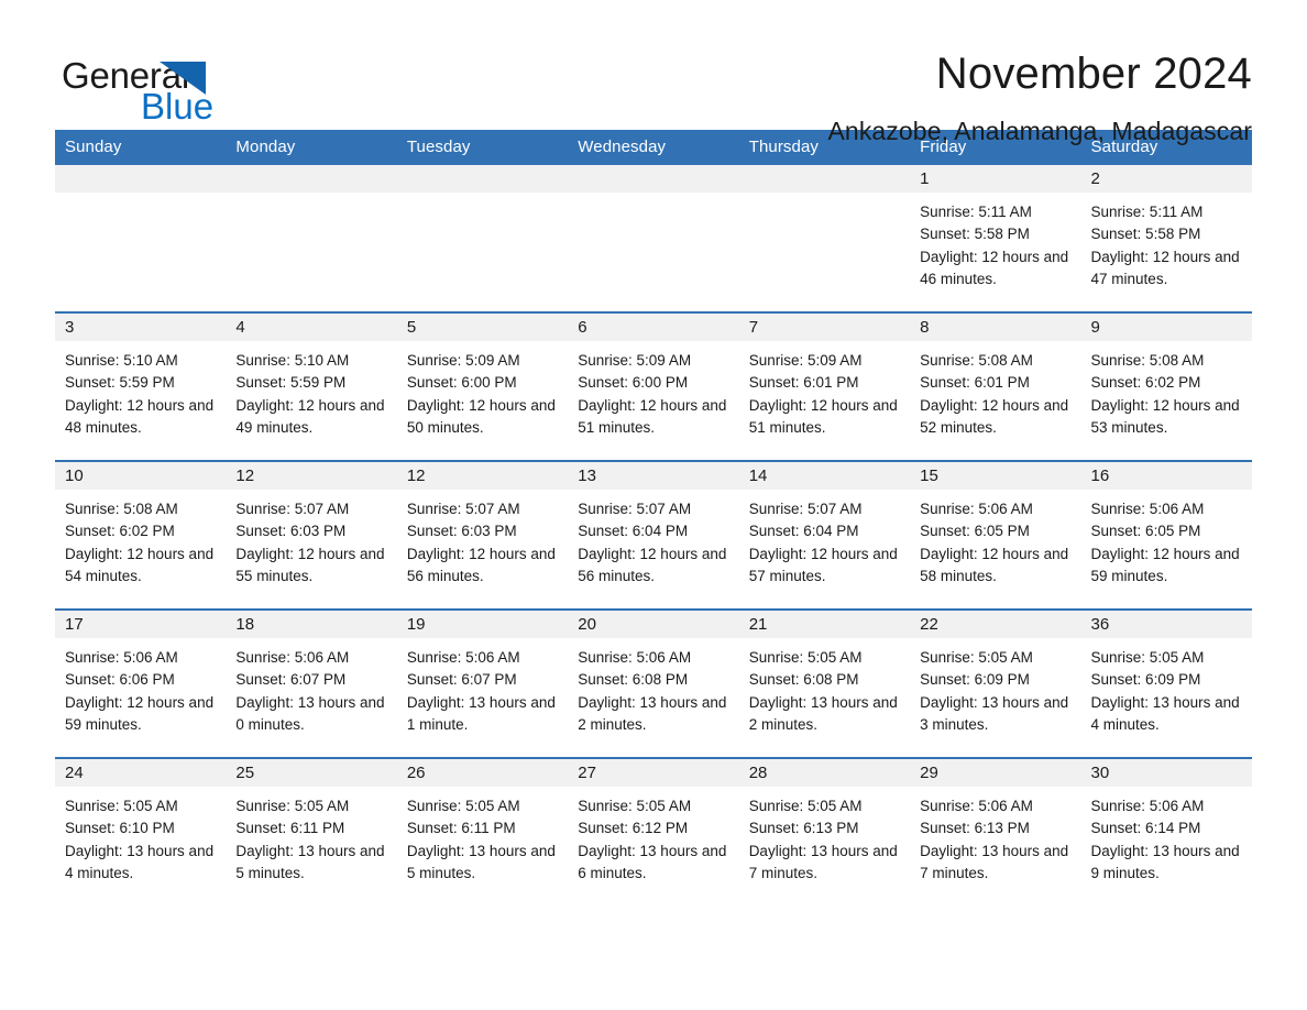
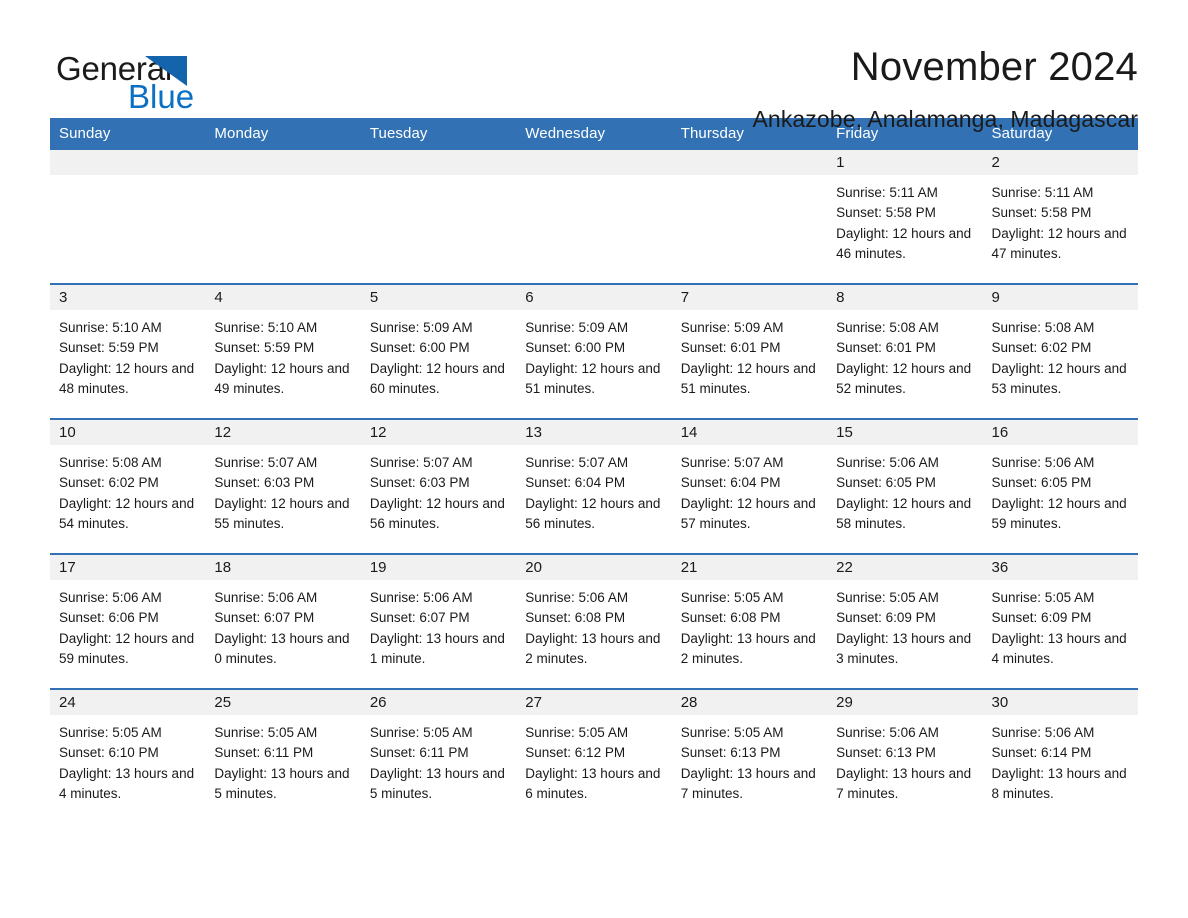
  General
  Blue
  November 2024
  Ankazobe, Analamanga, Madagascar
  Sunday	Monday	Tuesday	Wednesday	Thursday	Friday	Saturday
  					1Sunrise: 5:11 AMSunset: 5:58 PMDaylight: 12 hours and 46 minutes.	2Sunrise: 5:11 AMSunset: 5:58 PMDaylight: 12 hours and 47 minutes.
- 3Sunrise: 5:10 AMSunset: 5:59 PMDaylight: 12 hours and 48 minutes.	4Sunrise: 5:10 AMSunset: 5:59 PMDaylight: 12 hours and 49 minutes.	5Sunrise: 5:09 AMSunset: 6:00 PMDaylight: 12 hours and 50 minutes.	6Sunrise: 5:09 AMSunset: 6:00 PMDaylight: 12 hours and 51 minutes.	7Sunrise: 5:09 AMSunset: 6:01 PMDaylight: 12 hours and 51 minutes.	8Sunrise: 5:08 AMSunset: 6:01 PMDaylight: 12 hours and 52 minutes.	9Sunrise: 5:08 AMSunset: 6:02 PMDaylight: 12 hours and 53 minutes.
+ 3Sunrise: 5:10 AMSunset: 5:59 PMDaylight: 12 hours and 48 minutes.	4Sunrise: 5:10 AMSunset: 5:59 PMDaylight: 12 hours and 49 minutes.	5Sunrise: 5:09 AMSunset: 6:00 PMDaylight: 12 hours and 60 minutes.	6Sunrise: 5:09 AMSunset: 6:00 PMDaylight: 12 hours and 51 minutes.	7Sunrise: 5:09 AMSunset: 6:01 PMDaylight: 12 hours and 51 minutes.	8Sunrise: 5:08 AMSunset: 6:01 PMDaylight: 12 hours and 52 minutes.	9Sunrise: 5:08 AMSunset: 6:02 PMDaylight: 12 hours and 53 minutes.
  10Sunrise: 5:08 AMSunset: 6:02 PMDaylight: 12 hours and 54 minutes.	12Sunrise: 5:07 AMSunset: 6:03 PMDaylight: 12 hours and 55 minutes.	12Sunrise: 5:07 AMSunset: 6:03 PMDaylight: 12 hours and 56 minutes.	13Sunrise: 5:07 AMSunset: 6:04 PMDaylight: 12 hours and 56 minutes.	14Sunrise: 5:07 AMSunset: 6:04 PMDaylight: 12 hours and 57 minutes.	15Sunrise: 5:06 AMSunset: 6:05 PMDaylight: 12 hours and 58 minutes.	16Sunrise: 5:06 AMSunset: 6:05 PMDaylight: 12 hours and 59 minutes.
  17Sunrise: 5:06 AMSunset: 6:06 PMDaylight: 12 hours and 59 minutes.	18Sunrise: 5:06 AMSunset: 6:07 PMDaylight: 13 hours and 0 minutes.	19Sunrise: 5:06 AMSunset: 6:07 PMDaylight: 13 hours and 1 minute.	20Sunrise: 5:06 AMSunset: 6:08 PMDaylight: 13 hours and 2 minutes.	21Sunrise: 5:05 AMSunset: 6:08 PMDaylight: 13 hours and 2 minutes.	22Sunrise: 5:05 AMSunset: 6:09 PMDaylight: 13 hours and 3 minutes.	36Sunrise: 5:05 AMSunset: 6:09 PMDaylight: 13 hours and 4 minutes.
- 24Sunrise: 5:05 AMSunset: 6:10 PMDaylight: 13 hours and 4 minutes.	25Sunrise: 5:05 AMSunset: 6:11 PMDaylight: 13 hours and 5 minutes.	26Sunrise: 5:05 AMSunset: 6:11 PMDaylight: 13 hours and 5 minutes.	27Sunrise: 5:05 AMSunset: 6:12 PMDaylight: 13 hours and 6 minutes.	28Sunrise: 5:05 AMSunset: 6:13 PMDaylight: 13 hours and 7 minutes.	29Sunrise: 5:06 AMSunset: 6:13 PMDaylight: 13 hours and 7 minutes.	30Sunrise: 5:06 AMSunset: 6:14 PMDaylight: 13 hours and 9 minutes.
+ 24Sunrise: 5:05 AMSunset: 6:10 PMDaylight: 13 hours and 4 minutes.	25Sunrise: 5:05 AMSunset: 6:11 PMDaylight: 13 hours and 5 minutes.	26Sunrise: 5:05 AMSunset: 6:11 PMDaylight: 13 hours and 5 minutes.	27Sunrise: 5:05 AMSunset: 6:12 PMDaylight: 13 hours and 6 minutes.	28Sunrise: 5:05 AMSunset: 6:13 PMDaylight: 13 hours and 7 minutes.	29Sunrise: 5:06 AMSunset: 6:13 PMDaylight: 13 hours and 7 minutes.	30Sunrise: 5:06 AMSunset: 6:14 PMDaylight: 13 hours and 8 minutes.
